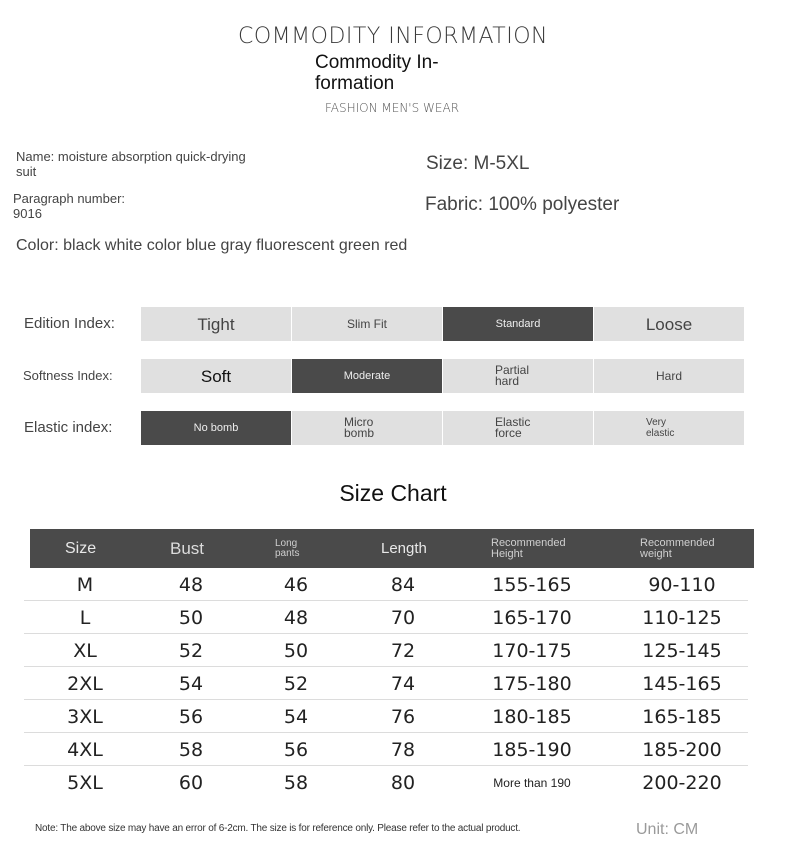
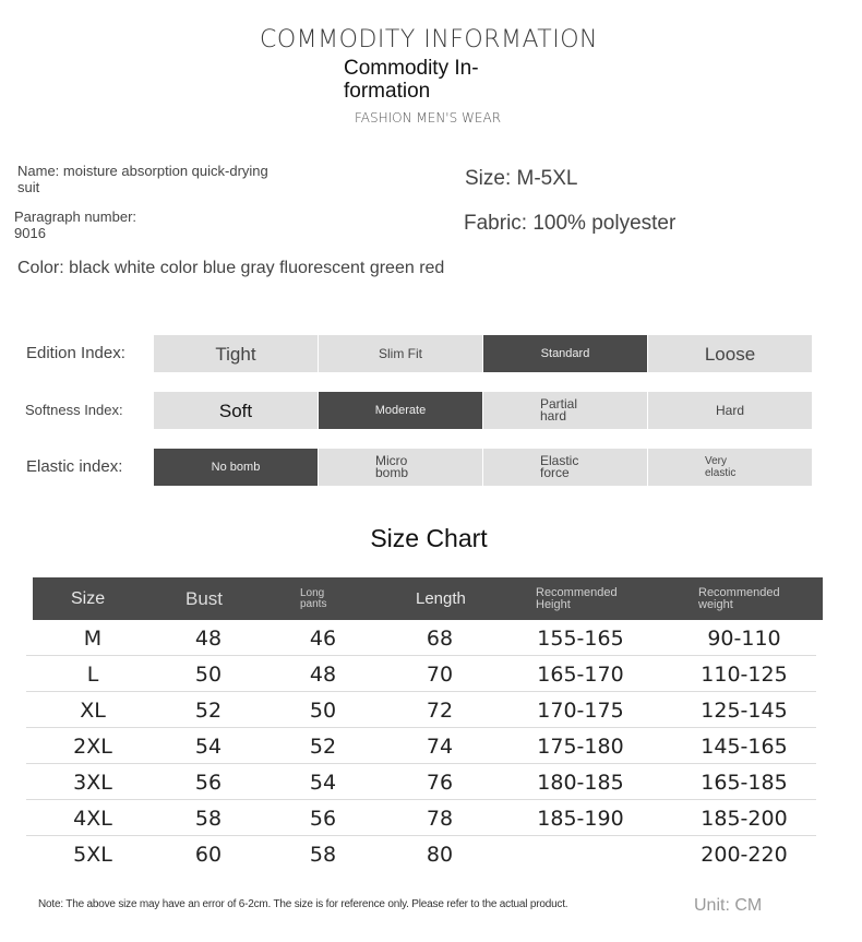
  COMMODITY INFORMATION
  Commodity In-
  formation
  FASHION MEN'S WEAR
  Name: moisture absorption quick-drying
  suit
  Paragraph number:
  9016
  Size: M-5XL
  Fabric: 100% polyester
  Color: black white color blue gray fluorescent green red
  Edition Index:
  Tight
  Slim Fit
  Standard
  Loose
  Softness Index:
  Soft
  Moderate
  Partial
  hard
  Hard
  Elastic index:
  No bomb
  Micro
  bomb
  Elastic
  force
  Very
  elastic
  Size Chart
  Size
  Bust
  Long
  pants
  Length
  Recommended
  Height
  Recommended
  weight
  M
  48
  46
- 84
+ 68
  155-165
  90-110
  L
  50
  48
  70
  165-170
  110-125
  XL
  52
  50
  72
  170-175
  125-145
  2XL
  54
  52
  74
  175-180
  145-165
  3XL
  56
  54
  76
  180-185
  165-185
  4XL
  58
  56
  78
  185-190
  185-200
  5XL
  60
  58
  80
- More than 190
  200-220
  Note: The above size may have an error of 6-2cm. The size is for reference only. Please refer to the actual product.
  Unit: CM
